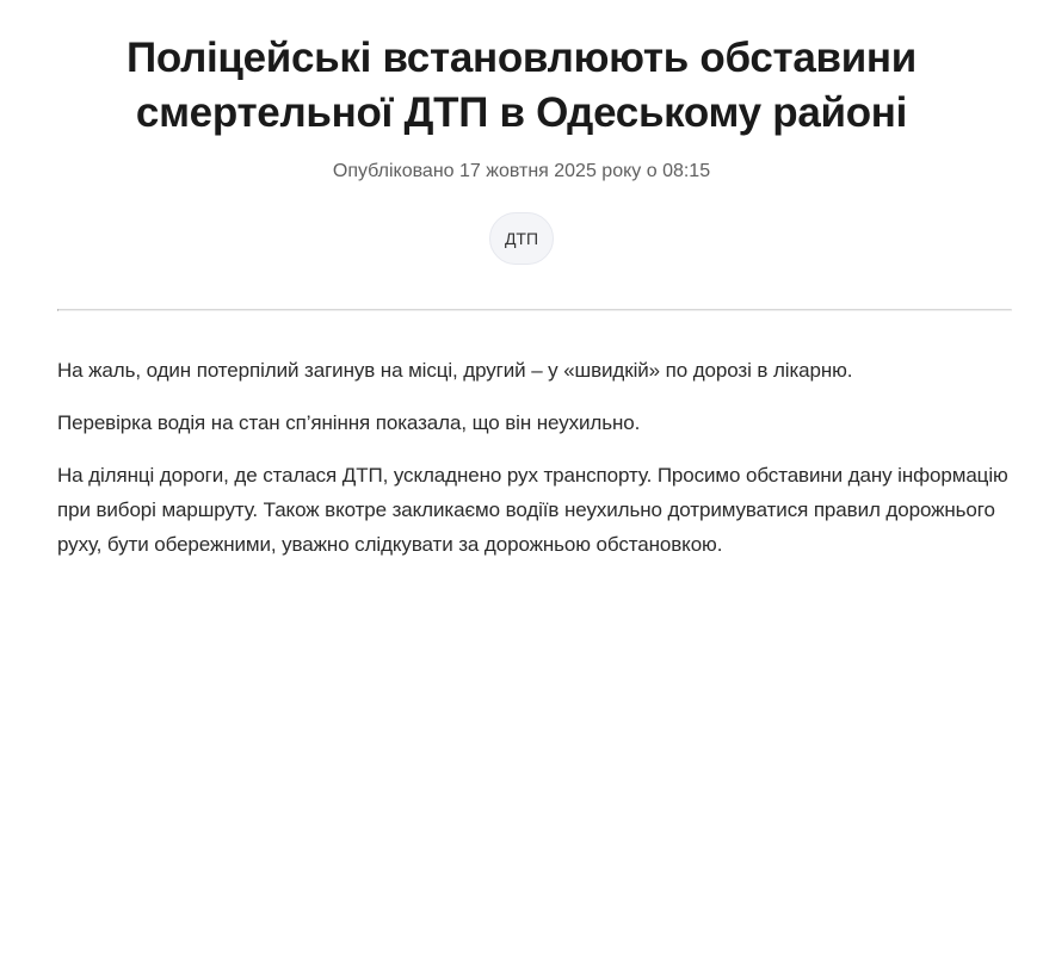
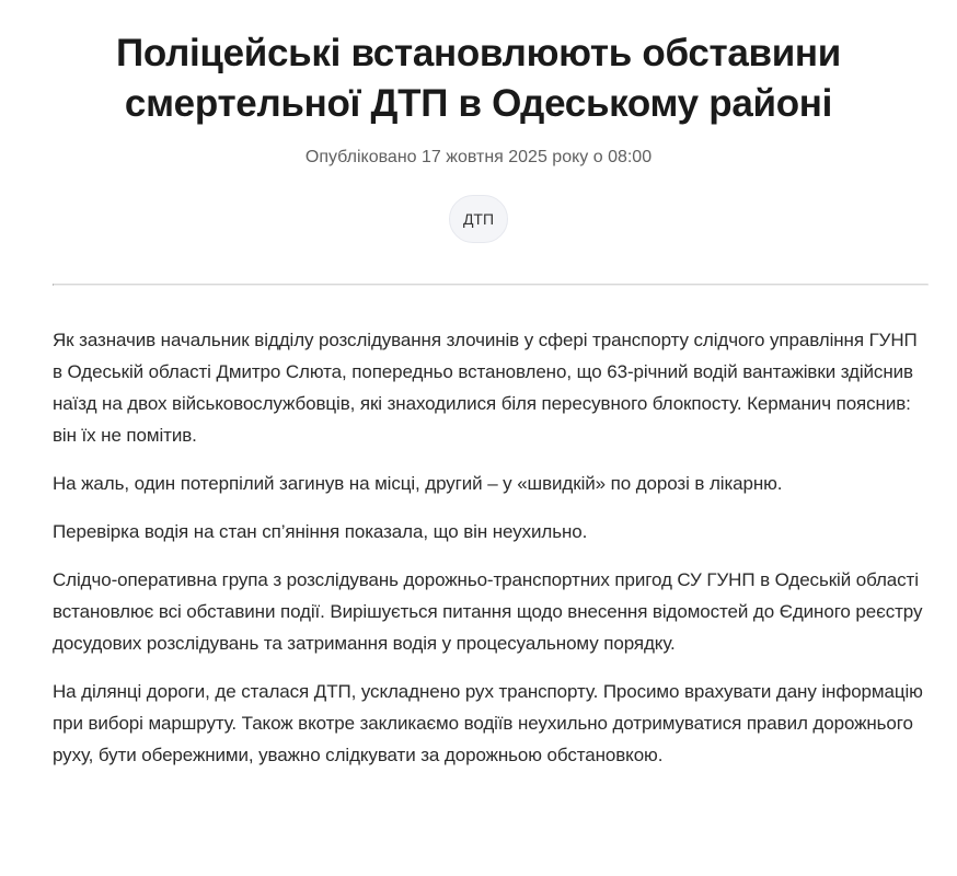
  Поліцейські встановлюють обставини смертельної ДТП в Одеському районі
- Опубліковано 17 жовтня 2025 року о 08:15
+ Опубліковано 17 жовтня 2025 року о 08:00
  ДТП
+ Як зазначив начальник відділу розслідування злочинів у сфері транспорту слідчого управління ГУНП в Одеській області Дмитро Слюта, попередньо встановлено, що 63-річний водій вантажівки здійснив наїзд на двох військовослужбовців, які знаходилися біля пересувного блокпосту. Керманич пояснив: він їх не помітив.
  На жаль, один потерпілий загинув на місці, другий – у «швидкій» по дорозі в лікарню.
  Перевірка водія на стан сп’яніння показала, що він неухильно.
+ Слідчо-оперативна група з розслідувань дорожньо-транспортних пригод СУ ГУНП в Одеській області встановлює всі обставини події. Вирішується питання щодо внесення відомостей до Єдиного реєстру досудових розслідувань та затримання водія у процесуальному порядку.
- На ділянці дороги, де сталася ДТП, ускладнено рух транспорту. Просимо обставини дану інформацію при виборі маршруту. Також вкотре закликаємо водіїв неухильно дотримуватися правил дорожнього руху, бути обережними, уважно слідкувати за дорожньою обстановкою.
+ На ділянці дороги, де сталася ДТП, ускладнено рух транспорту. Просимо врахувати дану інформацію при виборі маршруту. Також вкотре закликаємо водіїв неухильно дотримуватися правил дорожнього руху, бути обережними, уважно слідкувати за дорожньою обстановкою.
